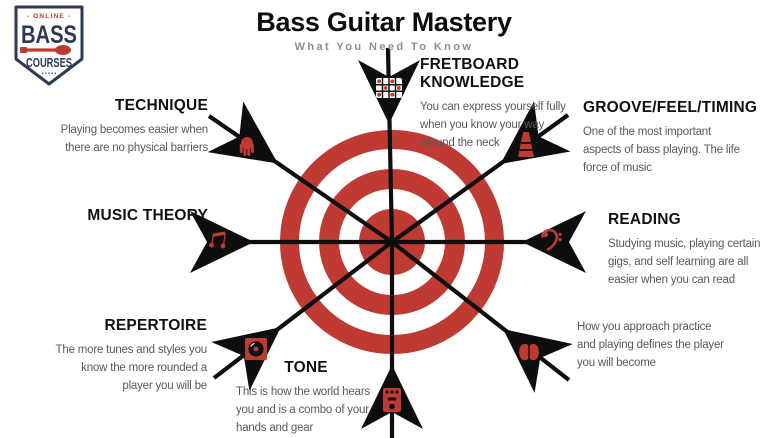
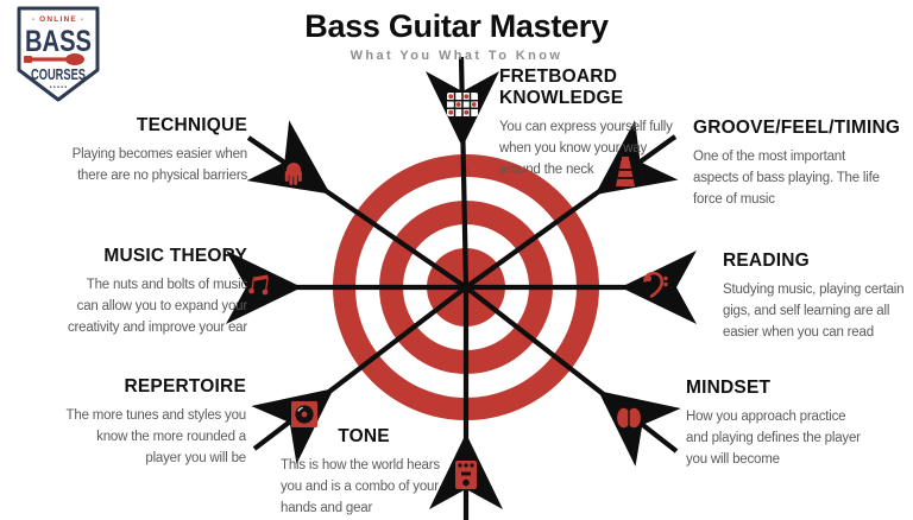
  BASS
  COURSES
  Bass Guitar Mastery
- What You Need To Know
+ What You What To Know
  FRETBOARD
  KNOWLEDGE
  You can express yourself fully
  when you know your way
  around the neck
  GROOVE/FEEL/TIMING
  One of the most important
  aspects of bass playing. The life
  force of music
  READING
  Studying music, playing certain
  gigs, and self learning are all
  easier when you can read
+ MINDSET
  How you approach practice
  and playing defines the player
  you will become
  TONE
  This is how the world hears
  you and is a combo of your
  hands and gear
  REPERTOIRE
  The more tunes and styles you
  know the more rounded a
  player you will be
  MUSIC THEORY
+ The nuts and bolts of music
+ can allow you to expand your
+ creativity and improve your ear
  TECHNIQUE
  Playing becomes easier when
  there are no physical barriers
